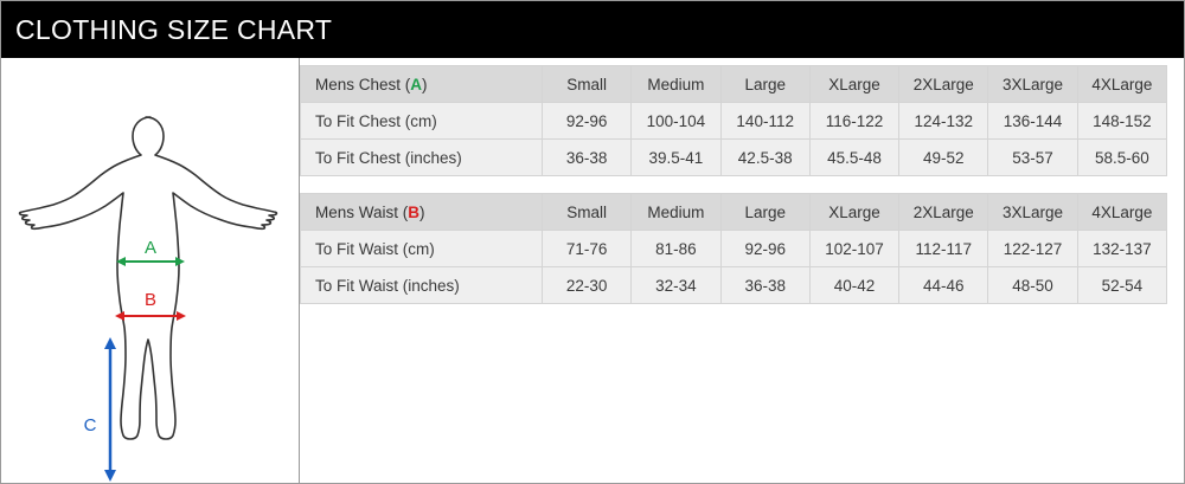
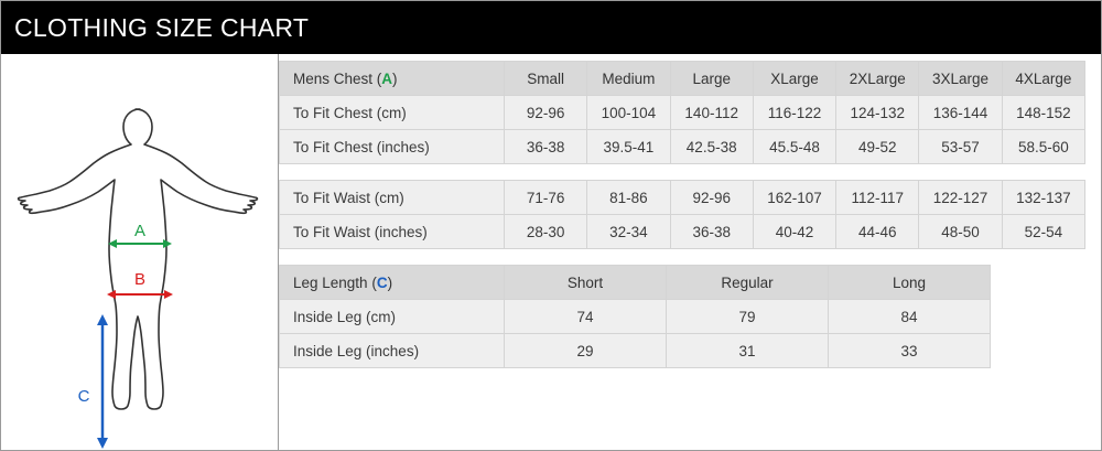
  CLOTHING SIZE CHART
  A
  B
  C
  Mens Chest (A)	Small	Medium	Large	XLarge	2XLarge	3XLarge	4XLarge
  To Fit Chest (cm)	92-96	100-104	140-112	116-122	124-132	136-144	148-152
  To Fit Chest (inches)	36-38	39.5-41	42.5-38	45.5-48	49-52	53-57	58.5-60
- Mens Waist (B)	Small	Medium	Large	XLarge	2XLarge	3XLarge	4XLarge
- To Fit Waist (cm)	71-76	81-86	92-96	102-107	112-117	122-127	132-137
+ To Fit Waist (cm)	71-76	81-86	92-96	162-107	112-117	122-127	132-137
- To Fit Waist (inches)	22-30	32-34	36-38	40-42	44-46	48-50	52-54
+ To Fit Waist (inches)	28-30	32-34	36-38	40-42	44-46	48-50	52-54
+ Leg Length (C)	Short	Regular	Long
+ Inside Leg (cm)	74	79	84
+ Inside Leg (inches)	29	31	33
